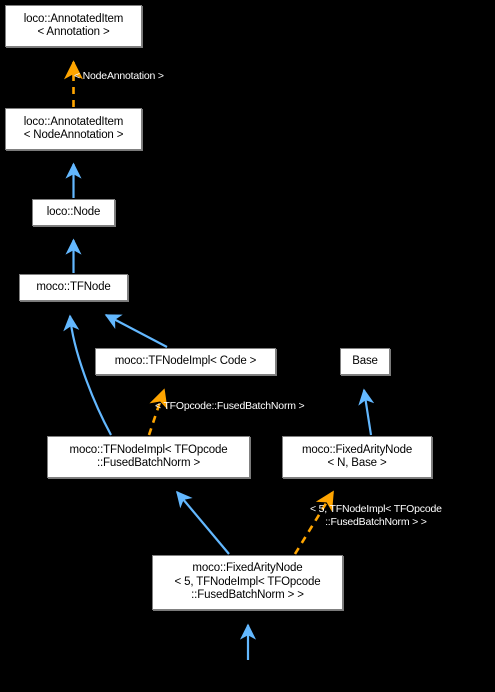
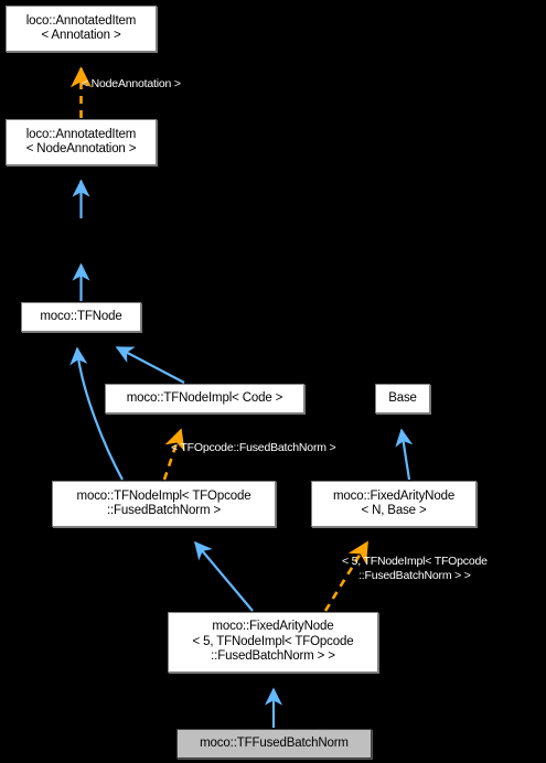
  loco::AnnotatedItem
  < Annotation >
  loco::AnnotatedItem
  < NodeAnnotation >
- loco::Node
  moco::TFNode
  moco::TFNodeImpl< Code >
  Base
  moco::TFNodeImpl< TFOpcode
  ::FusedBatchNorm >
  moco::FixedArityNode
  < N, Base >
  moco::FixedArityNode
  < 5, TFNodeImpl< TFOpcode
  ::FusedBatchNorm > >
+ moco::TFFusedBatchNorm
  < NodeAnnotation >
  < TFOpcode::FusedBatchNorm >
  < 5, TFNodeImpl< TFOpcode
  ::FusedBatchNorm > >
